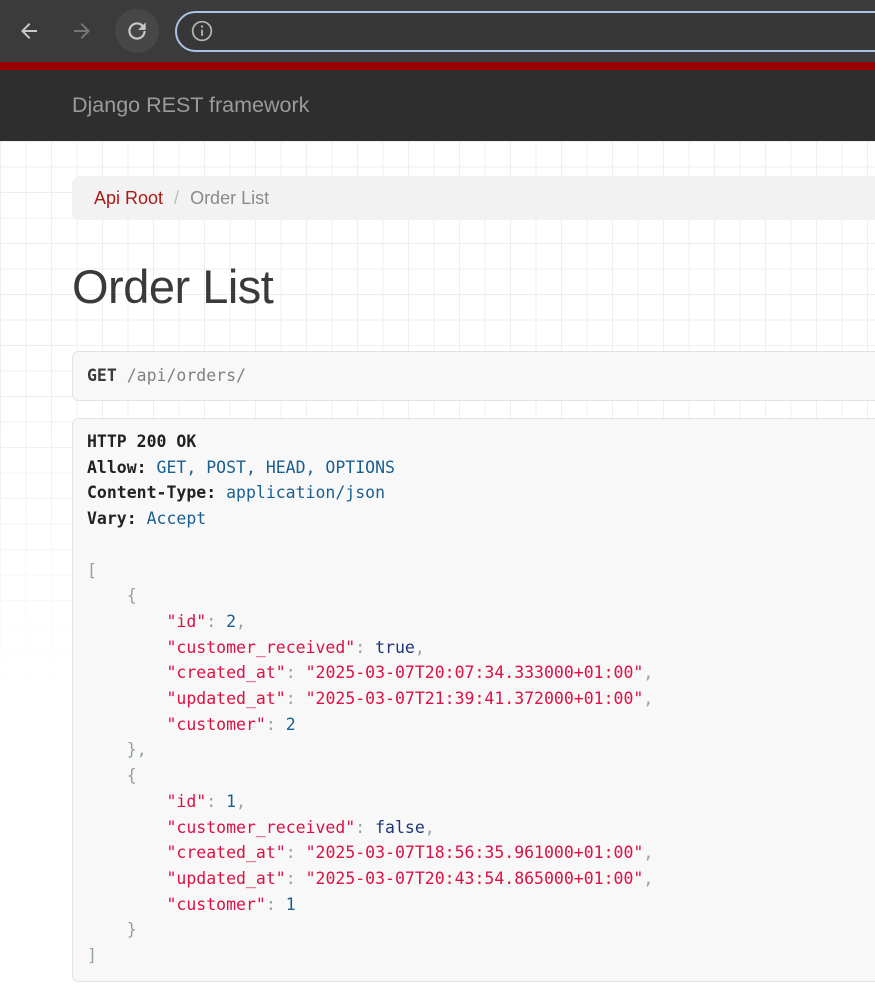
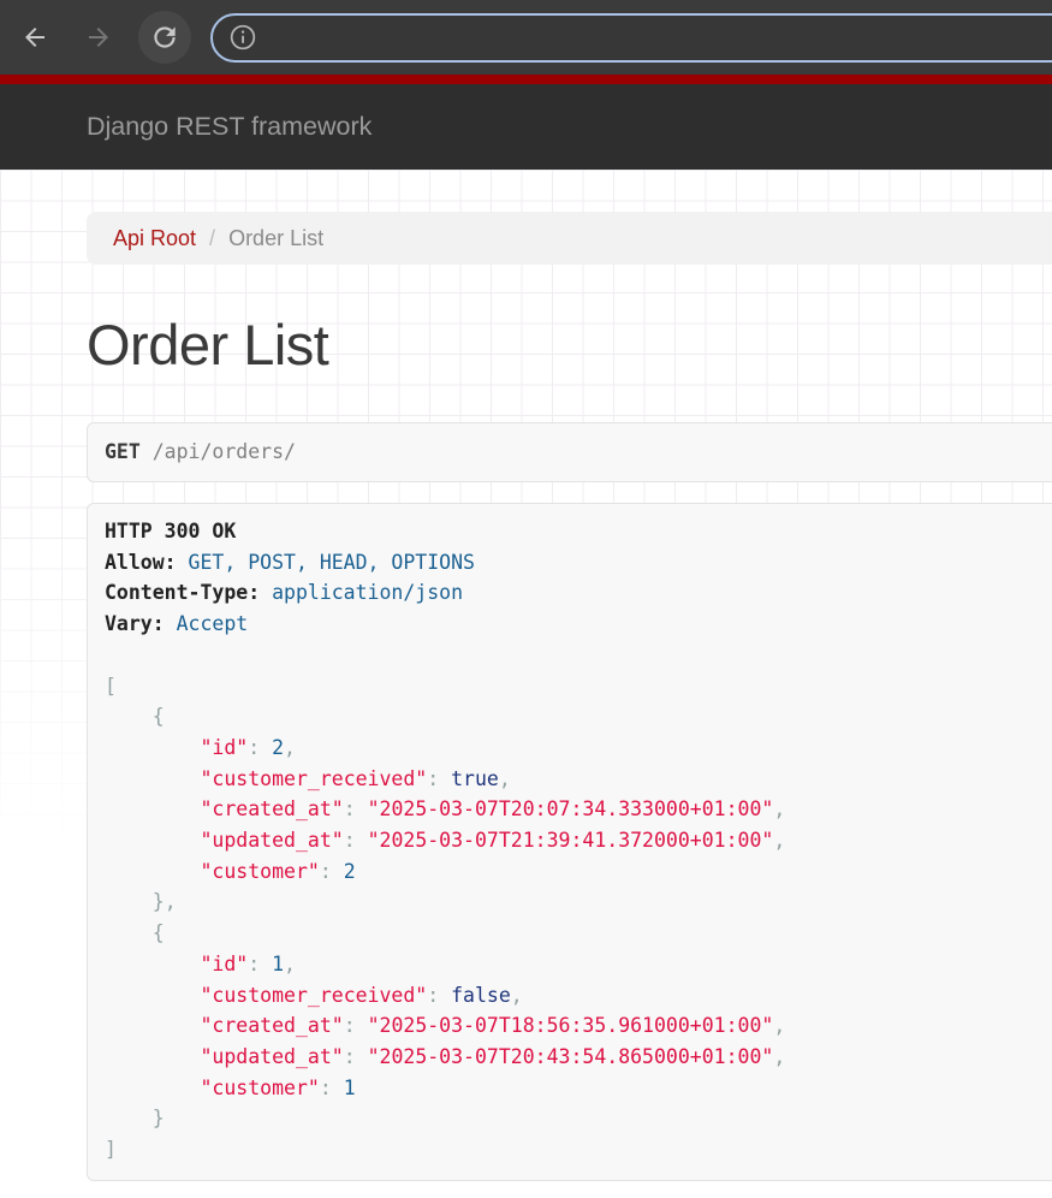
  Django REST framework
  Api Root
  /
  Order List
  Order List
  GET /api/orders/
- HTTP 200 OK Allow: GET, POST, HEAD, OPTIONS Content-Type: application/json Vary: Accept [ { "id": 2, "customer_received": true, "created_at": "2025-03-07T20:07:34.333000+01:00", "updated_at": "2025-03-07T21:39:41.372000+01:00", "customer": 2 }, { "id": 1, "customer_received": false, "created_at": "2025-03-07T18:56:35.961000+01:00", "updated_at": "2025-03-07T20:43:54.865000+01:00", "customer": 1 } ]
+ HTTP 300 OK Allow: GET, POST, HEAD, OPTIONS Content-Type: application/json Vary: Accept [ { "id": 2, "customer_received": true, "created_at": "2025-03-07T20:07:34.333000+01:00", "updated_at": "2025-03-07T21:39:41.372000+01:00", "customer": 2 }, { "id": 1, "customer_received": false, "created_at": "2025-03-07T18:56:35.961000+01:00", "updated_at": "2025-03-07T20:43:54.865000+01:00", "customer": 1 } ]
